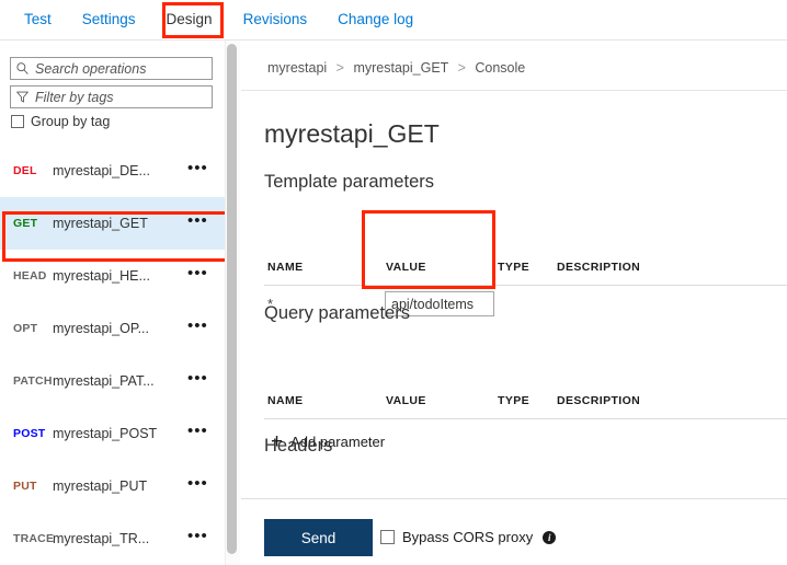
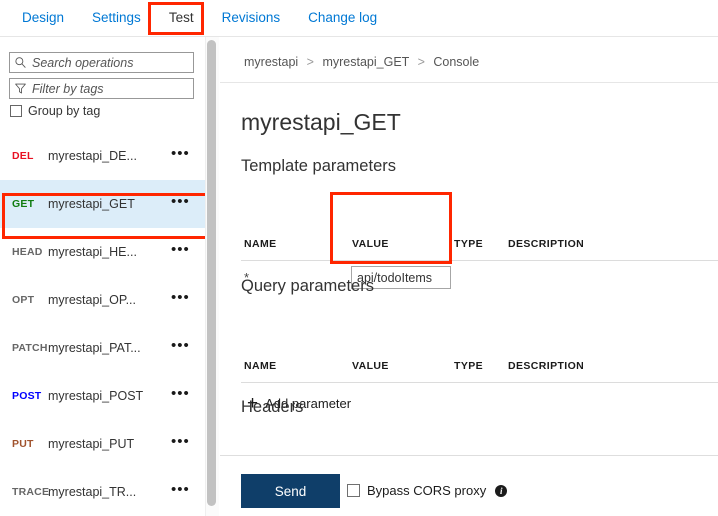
- Test
+ Design
  Settings
- Design
+ Test
  Revisions
  Change log
  Search operations
  Filter by tags
  Group by tag
  DEL
  myrestapi_DE...
  •••
  GET
  myrestapi_GET
  •••
  HEAD
  myrestapi_HE...
  •••
  OPT
  myrestapi_OP...
  •••
  PATCH
  myrestapi_PAT...
  •••
  POST
  myrestapi_POST
  •••
  PUT
  myrestapi_PUT
  •••
  TRACE
  myrestapi_TR...
  •••
  myrestapi > myrestapi_GET > Console
  myrestapi_GET
  Template parameters
  NAME
  VALUE
  TYPE
  DESCRIPTION
  *
  api/todoItems
  Query parameters
  NAME
  VALUE
  TYPE
  DESCRIPTION
  +
  Add parameter
  Headers
  Send
  Bypass CORS proxy
  i
